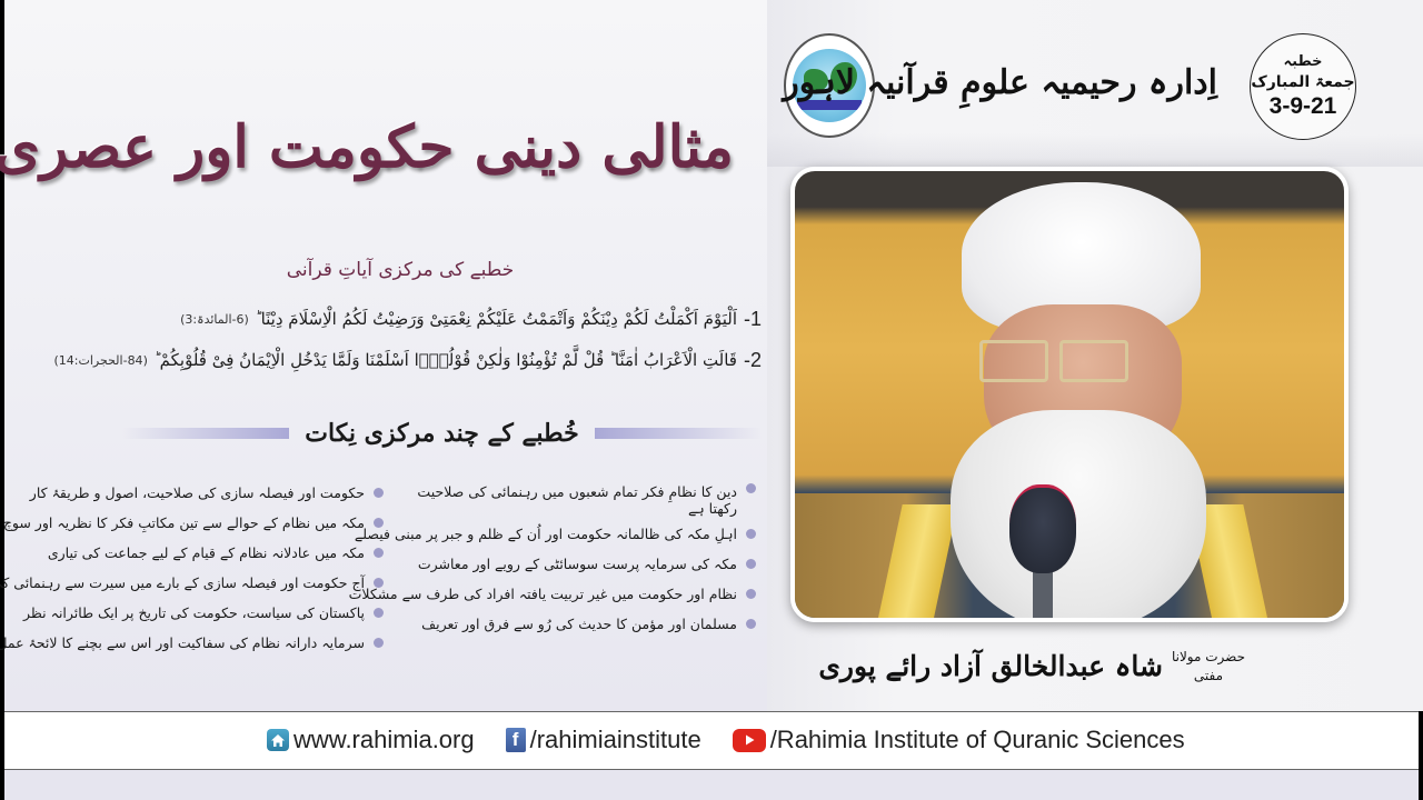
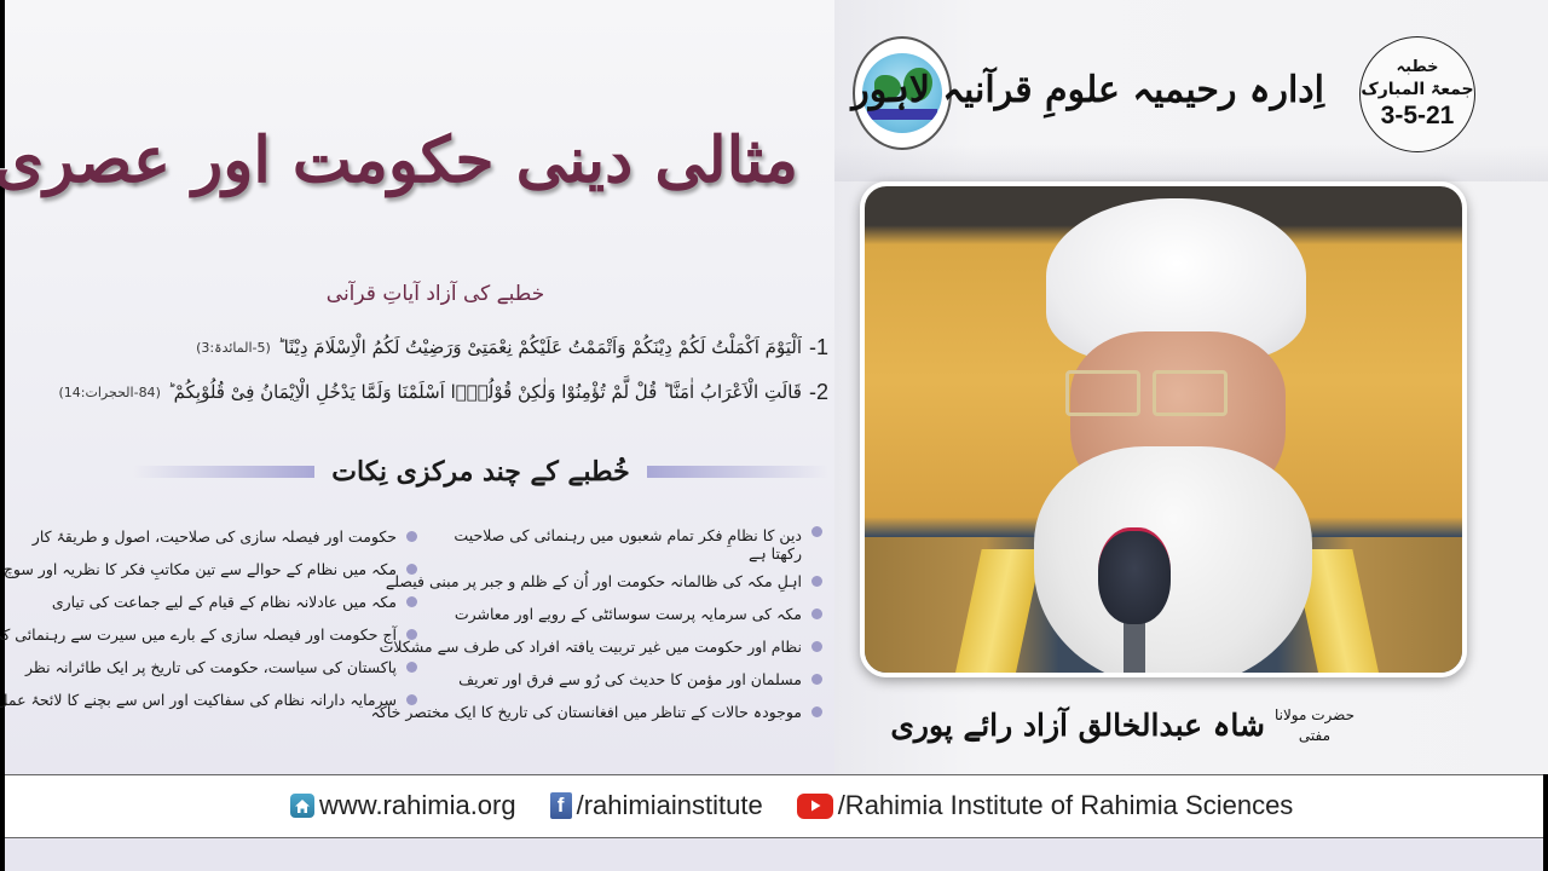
  اِدارہ رحیمیہ علومِ قرآنیہ لاہور
  خطبہ
  جمعۃ المبارک
- 3-9-21
+ 3-5-21
  مثالی دینی حکومت اور عصری
- خطبے کی مرکزی آیاتِ قرآنی
+ خطبے کی آزاد آیاتِ قرآنی
  1-
  اَلْیَوْمَ اَكْمَلْتُ لَكُمْ دِیْنَكُمْ وَاَتْمَمْتُ عَلَیْكُمْ نِعْمَتِیْ وَرَضِیْتُ لَكُمُ الْاِسْلَامَ دِیْنًا ؕ
- (6-المائدۃ:3)
+ (5-المائدۃ:3)
  2-
  قَالَتِ الْاَعْرَابُ اٰمَنَّا ؕ قُلْ لَّمْ تُؤْمِنُوْا وَلٰكِنْ قُوْلُوْۤا اَسْلَمْنَا وَلَمَّا یَدْخُلِ الْاِیْمَانُ فِیْ قُلُوْبِكُمْ ؕ
  (84-الحجرات:14)
  خُطبے کے چند مرکزی نِکات
  دین کا نظامِ فکر تمام شعبوں میں رہنمائی کی صلاحیت رکھتا ہے
  اہلِ مکہ کی ظالمانہ حکومت اور اُن کے ظلم و جبر پر مبنی فیصلے
  مکہ کی سرمایہ پرست سوسائٹی کے رویے اور معاشرت
  نظام اور حکومت میں غیر تربیت یافتہ افراد کی طرف سے مشکلات
  مسلمان اور مؤمن کا حدیث کی رُو سے فرق اور تعریف
+ موجودہ حالات کے تناظر میں افغانستان کی تاریخ کا ایک مختصر خاکہ
  حکومت اور فیصلہ سازی کی صلاحیت، اصول و طریقۂ کار
  مکہ میں نظام کے حوالے سے تین مکاتبِ فکر کا نظریہ اور سوچ
  مکہ میں عادلانہ نظام کے قیام کے لیے جماعت کی تیاری
  آج حکومت اور فیصلہ سازی کے بارے میں سیرت سے رہنمائی ک
  پاکستان کی سیاست، حکومت کی تاریخ پر ایک طائرانہ نظر
  سرمایہ دارانہ نظام کی سفاکیت اور اس سے بچنے کا لائحۂ عمل
  حضرت مولانا
  مفتی
  شاہ عبدالخالق آزاد رائے پوری
  www.rahimia.org
  f
  /rahimiainstitute
- /Rahimia Institute of Quranic Sciences
+ /Rahimia Institute of Rahimia Sciences
